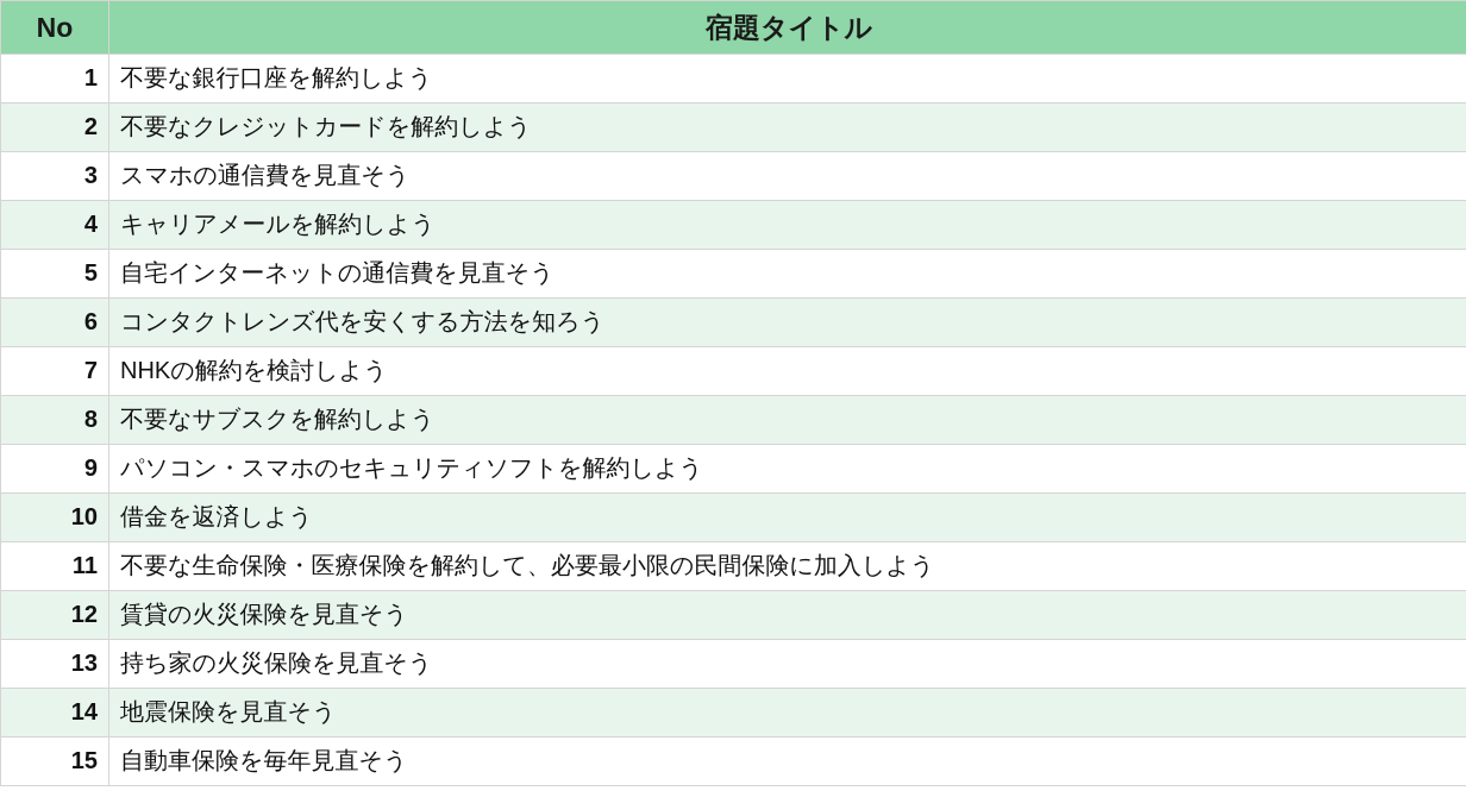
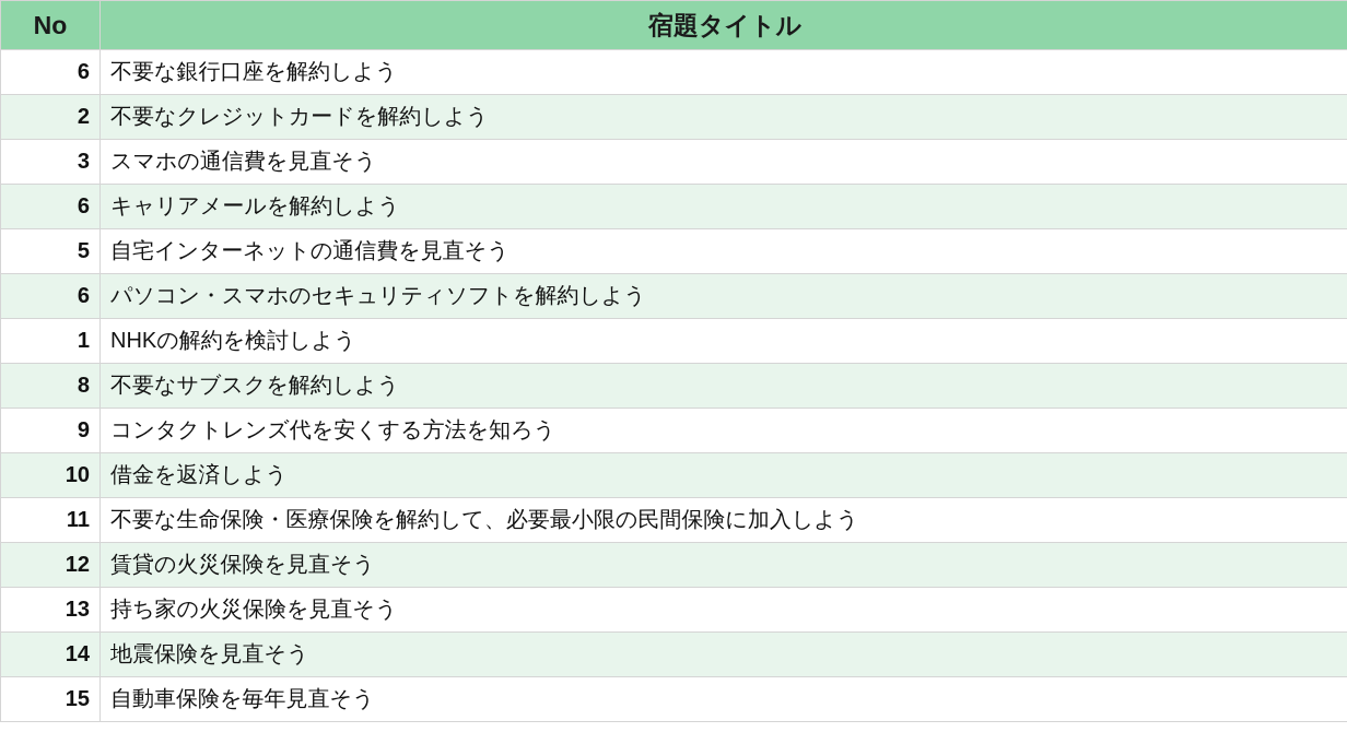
  No	宿題タイトル
- 1	不要な銀行口座を解約しよう
+ 6	不要な銀行口座を解約しよう
  2	不要なクレジットカードを解約しよう
  3	スマホの通信費を見直そう
- 4	キャリアメールを解約しよう
+ 6	キャリアメールを解約しよう
  5	自宅インターネットの通信費を見直そう
- 6	コンタクトレンズ代を安くする方法を知ろう
+ 6	パソコン・スマホのセキュリティソフトを解約しよう
- 7	NHKの解約を検討しよう
+ 1	NHKの解約を検討しよう
  8	不要なサブスクを解約しよう
- 9	パソコン・スマホのセキュリティソフトを解約しよう
+ 9	コンタクトレンズ代を安くする方法を知ろう
  10	借金を返済しよう
  11	不要な生命保険・医療保険を解約して、必要最小限の民間保険に加入しよう
  12	賃貸の火災保険を見直そう
  13	持ち家の火災保険を見直そう
  14	地震保険を見直そう
  15	自動車保険を毎年見直そう
